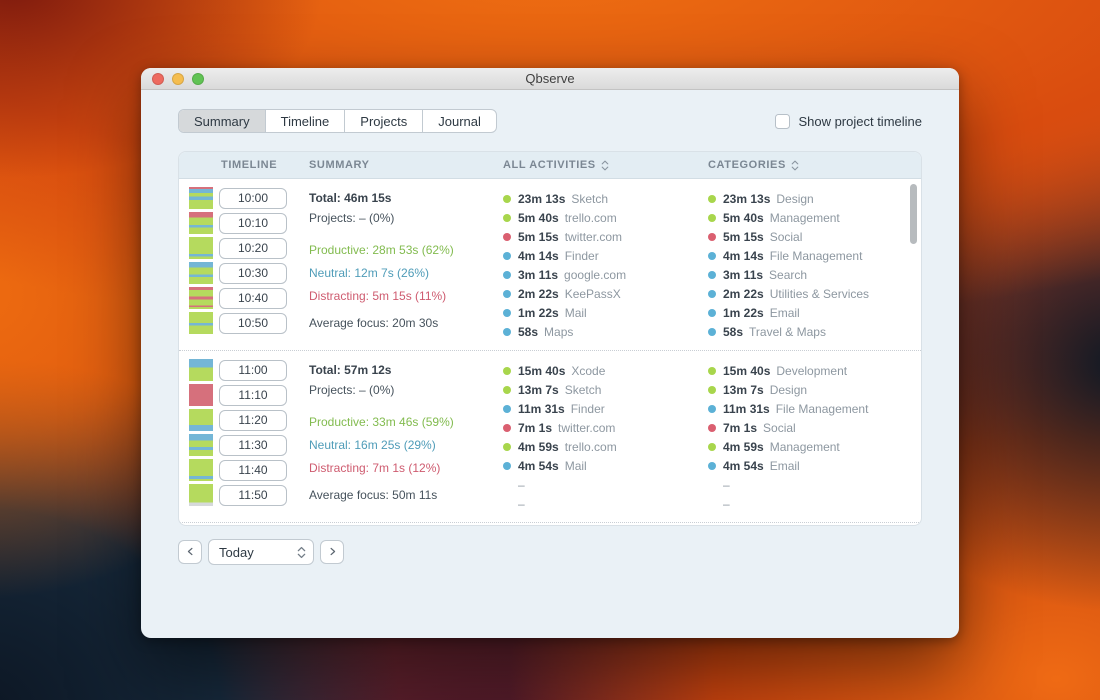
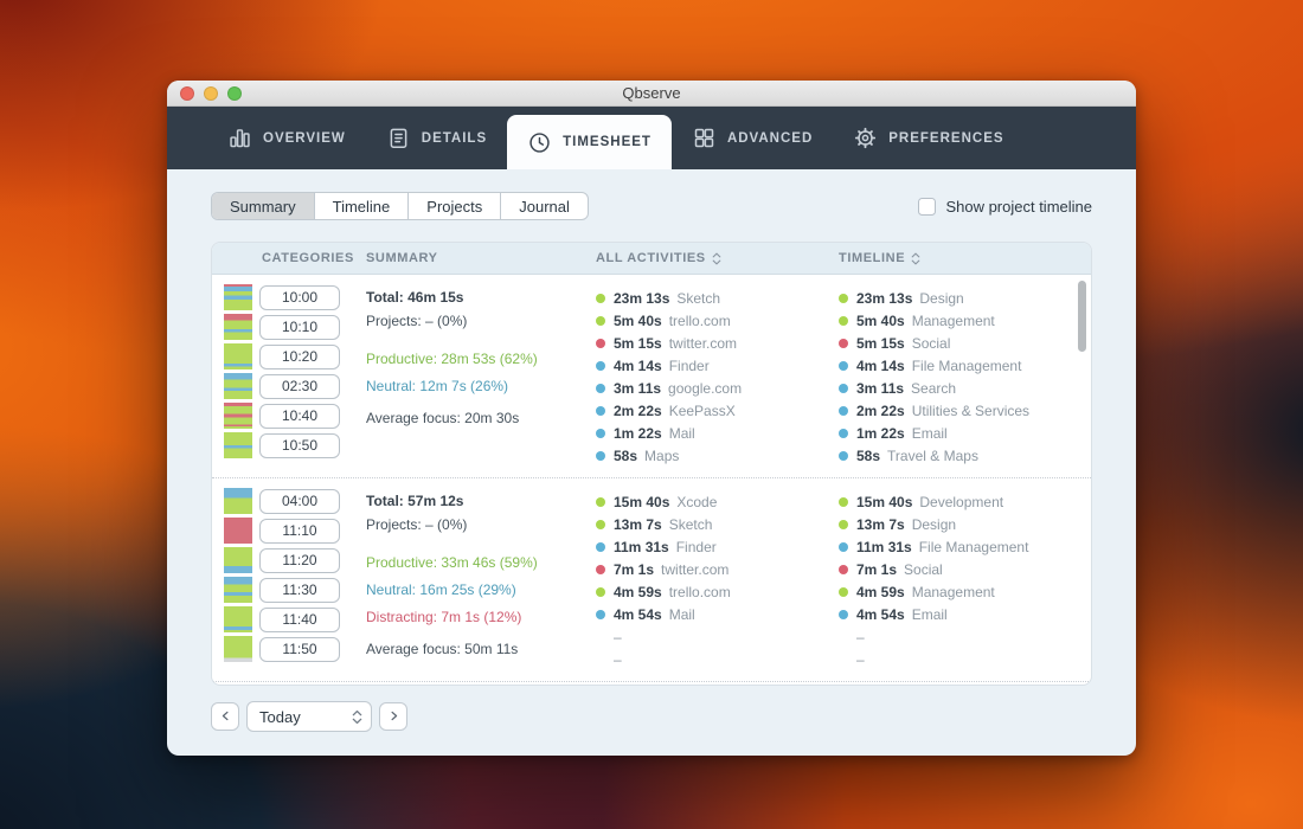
  Qbserve
+ OVERVIEW
+ DETAILS
+ TIMESHEET
+ ADVANCED
+ PREFERENCES
  Summary
  Timeline
  Projects
  Journal
  Show project timeline
- TIMELINE
+ CATEGORIES
  SUMMARY
  ALL ACTIVITIES
- CATEGORIES
+ TIMELINE
  10:00
  10:10
  10:20
- 10:30
+ 02:30
  10:40
  10:50
  Total: 46m 15s
  Projects: – (0%)
  Productive: 28m 53s (62%)
  Neutral: 12m 7s (26%)
- Distracting: 5m 15s (11%)
  Average focus: 20m 30s
  23m 13s
  Sketch
  5m 40s
  trello.com
  5m 15s
  twitter.com
  4m 14s
  Finder
  3m 11s
  google.com
  2m 22s
  KeePassX
  1m 22s
  Mail
  58s
  Maps
  23m 13s
  Design
  5m 40s
  Management
  5m 15s
  Social
  4m 14s
  File Management
  3m 11s
  Search
  2m 22s
  Utilities & Services
  1m 22s
  Email
  58s
  Travel & Maps
- 11:00
+ 04:00
  11:10
  11:20
  11:30
  11:40
  11:50
  Total: 57m 12s
  Projects: – (0%)
  Productive: 33m 46s (59%)
  Neutral: 16m 25s (29%)
  Distracting: 7m 1s (12%)
  Average focus: 50m 11s
  15m 40s
  Xcode
  13m 7s
  Sketch
  11m 31s
  Finder
  7m 1s
  twitter.com
  4m 59s
  trello.com
  4m 54s
  Mail
  –
  –
  15m 40s
  Development
  13m 7s
  Design
  11m 31s
  File Management
  7m 1s
  Social
  4m 59s
  Management
  4m 54s
  Email
  –
  –
  Today
